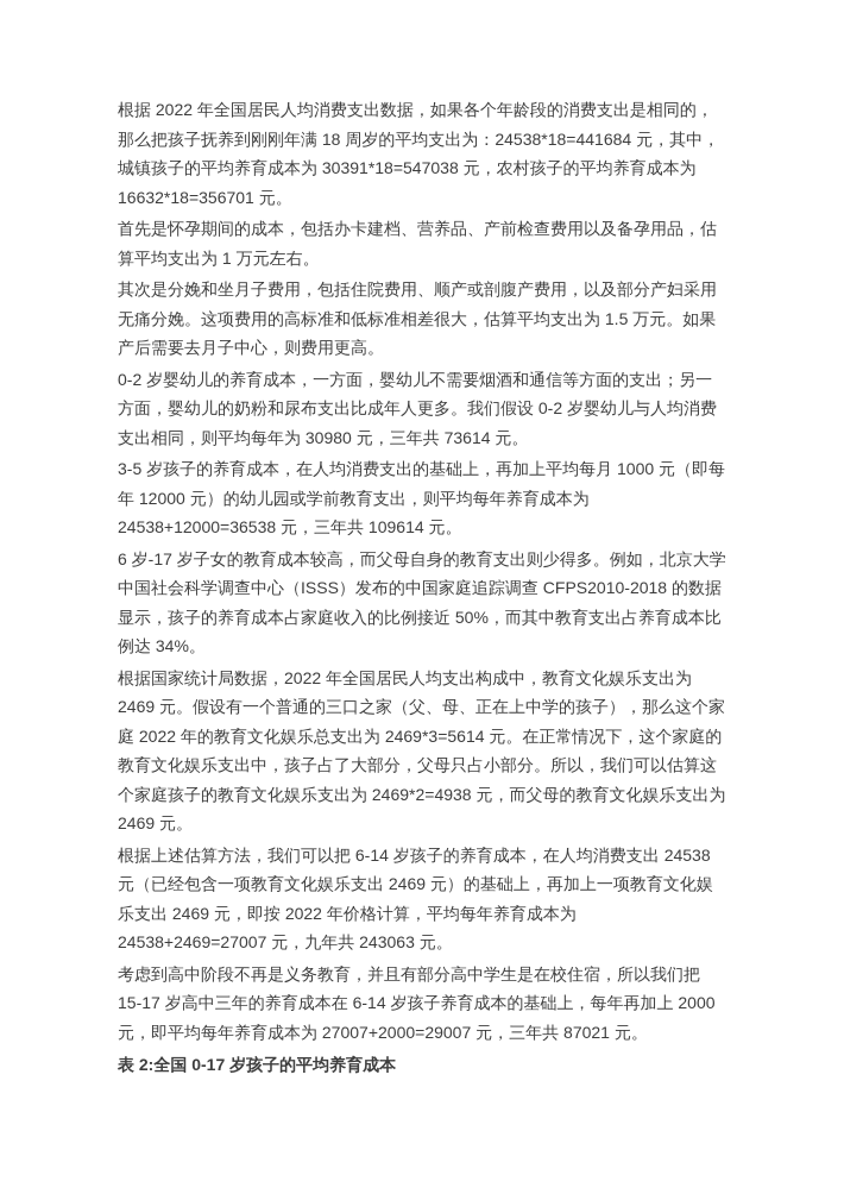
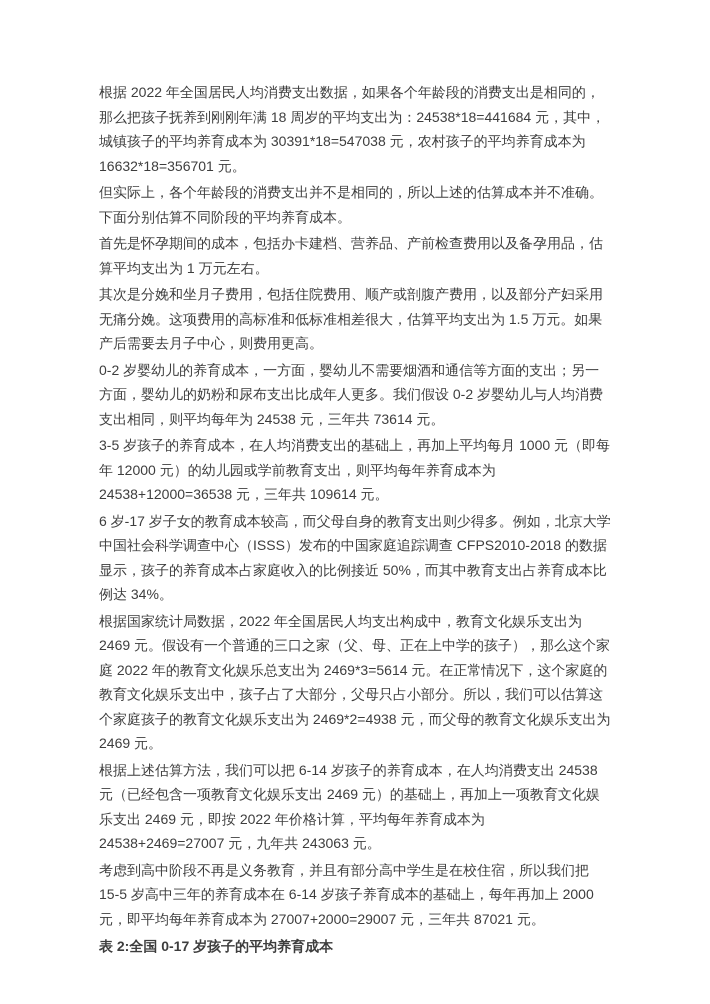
  根据 2022 年全国居民人均消费支出数据，如果各个年龄段的消费支出是相同的，那么把孩子抚养到刚刚年满 18 周岁的平均支出为：24538*18=441684 元，其中，城镇孩子的平均养育成本为 30391*18=547038 元，农村孩子的平均养育成本为 16632*18=356701 元。
+ 但实际上，各个年龄段的消费支出并不是相同的，所以上述的估算成本并不准确。下面分别估算不同阶段的平均养育成本。
  首先是怀孕期间的成本，包括办卡建档、营养品、产前检查费用以及备孕用品，估算平均支出为 1 万元左右。
  其次是分娩和坐月子费用，包括住院费用、顺产或剖腹产费用，以及部分产妇采用无痛分娩。这项费用的高标准和低标准相差很大，估算平均支出为 1.5 万元。如果产后需要去月子中心，则费用更高。
- 0-2 岁婴幼儿的养育成本，一方面，婴幼儿不需要烟酒和通信等方面的支出；另一方面，婴幼儿的奶粉和尿布支出比成年人更多。我们假设 0-2 岁婴幼儿与人均消费支出相同，则平均每年为 30980 元，三年共 73614 元。
+ 0-2 岁婴幼儿的养育成本，一方面，婴幼儿不需要烟酒和通信等方面的支出；另一方面，婴幼儿的奶粉和尿布支出比成年人更多。我们假设 0-2 岁婴幼儿与人均消费支出相同，则平均每年为 24538 元，三年共 73614 元。
  3-5 岁孩子的养育成本，在人均消费支出的基础上，再加上平均每月 1000 元（即每年 12000 元）的幼儿园或学前教育支出，则平均每年养育成本为 24538+12000=36538 元，三年共 109614 元。
  6 岁-17 岁子女的教育成本较高，而父母自身的教育支出则少得多。例如，北京大学中国社会科学调查中心（ISSS）发布的中国家庭追踪调查 CFPS2010-2018 的数据显示，孩子的养育成本占家庭收入的比例接近 50%，而其中教育支出占养育成本比例达 34%。
  根据国家统计局数据，2022 年全国居民人均支出构成中，教育文化娱乐支出为 2469 元。假设有一个普通的三口之家（父、母、正在上中学的孩子），那么这个家庭 2022 年的教育文化娱乐总支出为 2469*3=5614 元。在正常情况下，这个家庭的教育文化娱乐支出中，孩子占了大部分，父母只占小部分。所以，我们可以估算这个家庭孩子的教育文化娱乐支出为 2469*2=4938 元，而父母的教育文化娱乐支出为 2469 元。
  根据上述估算方法，我们可以把 6-14 岁孩子的养育成本，在人均消费支出 24538 元（已经包含一项教育文化娱乐支出 2469 元）的基础上，再加上一项教育文化娱乐支出 2469 元，即按 2022 年价格计算，平均每年养育成本为 24538+2469=27007 元，九年共 243063 元。
- 考虑到高中阶段不再是义务教育，并且有部分高中学生是在校住宿，所以我们把 15-17 岁高中三年的养育成本在 6-14 岁孩子养育成本的基础上，每年再加上 2000 元，即平均每年养育成本为 27007+2000=29007 元，三年共 87021 元。
+ 考虑到高中阶段不再是义务教育，并且有部分高中学生是在校住宿，所以我们把 15-5 岁高中三年的养育成本在 6-14 岁孩子养育成本的基础上，每年再加上 2000 元，即平均每年养育成本为 27007+2000=29007 元，三年共 87021 元。
  表 2:全国 0-17 岁孩子的平均养育成本
